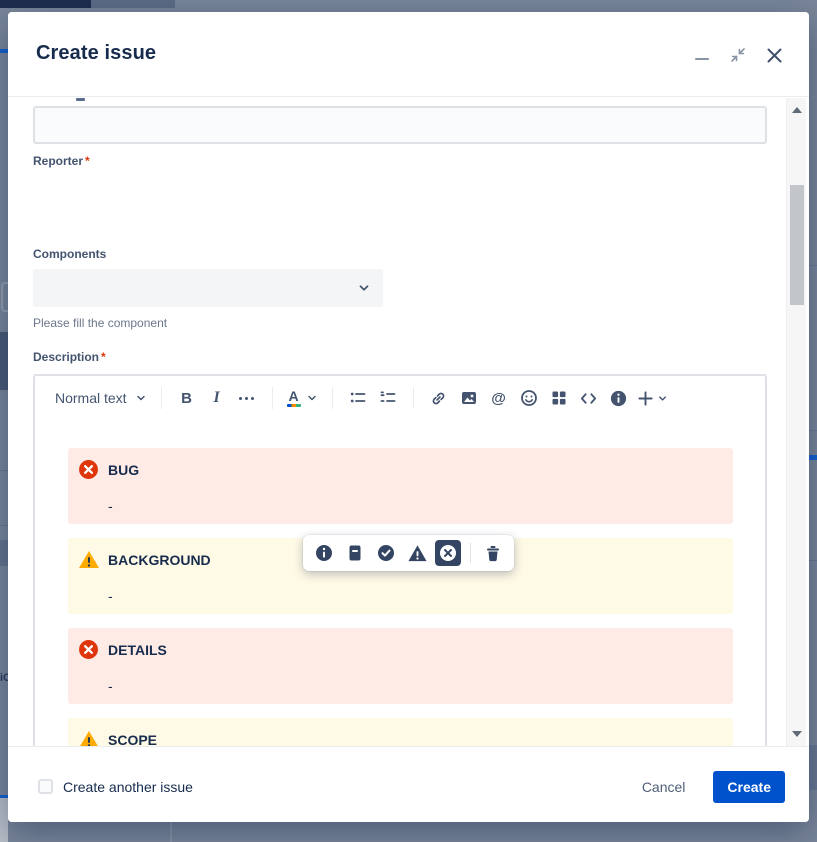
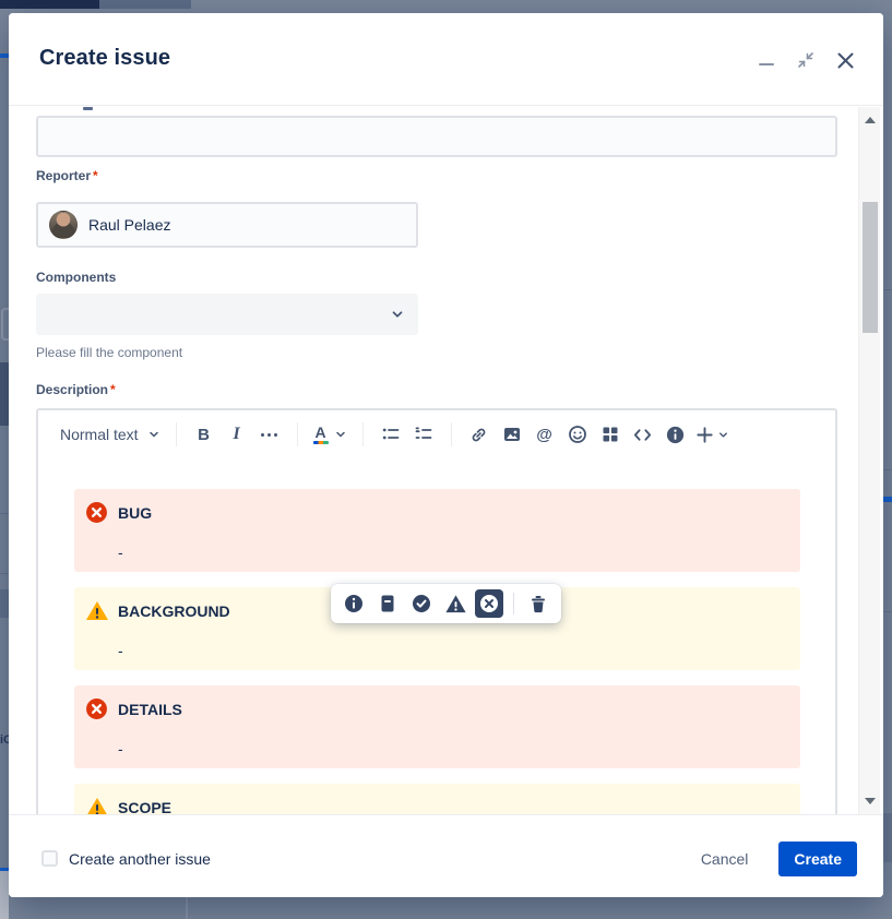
  Create issue
  Reporter *
+ Raul Pelaez
  Components
  Please fill the component
  Description *
  Normal text
  B
  I
  A
  @
  BUG
  -
  BACKGROUND
  -
  DETAILS
  -
  SCOPE
  Create another issue
  Cancel
  Create
